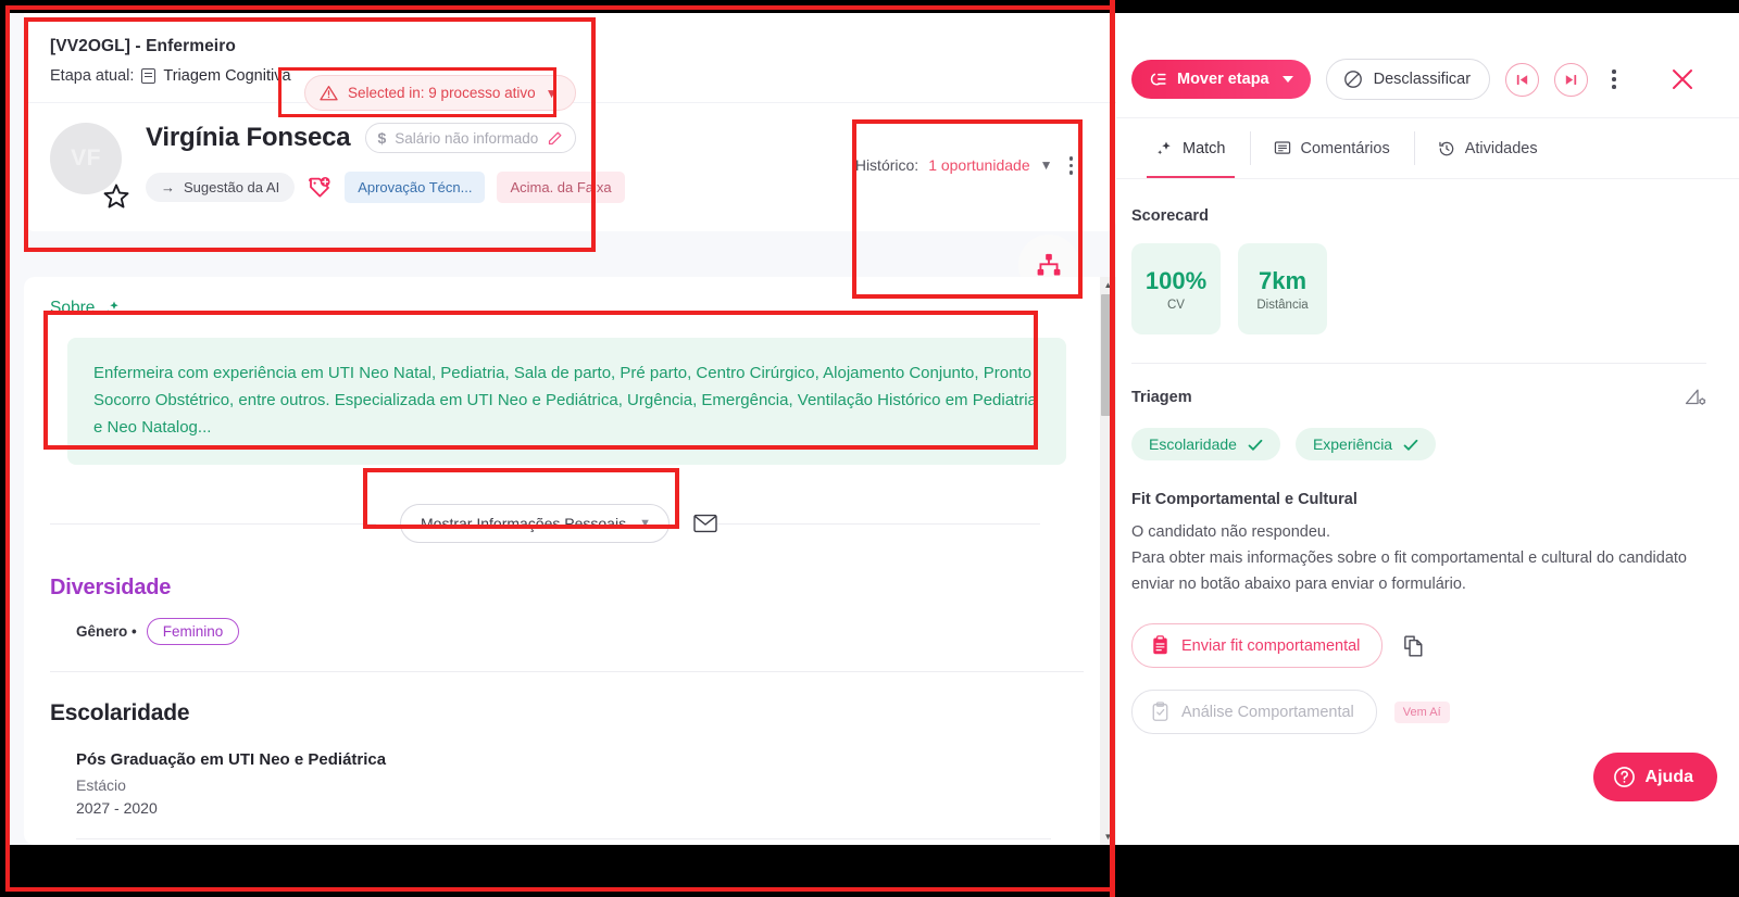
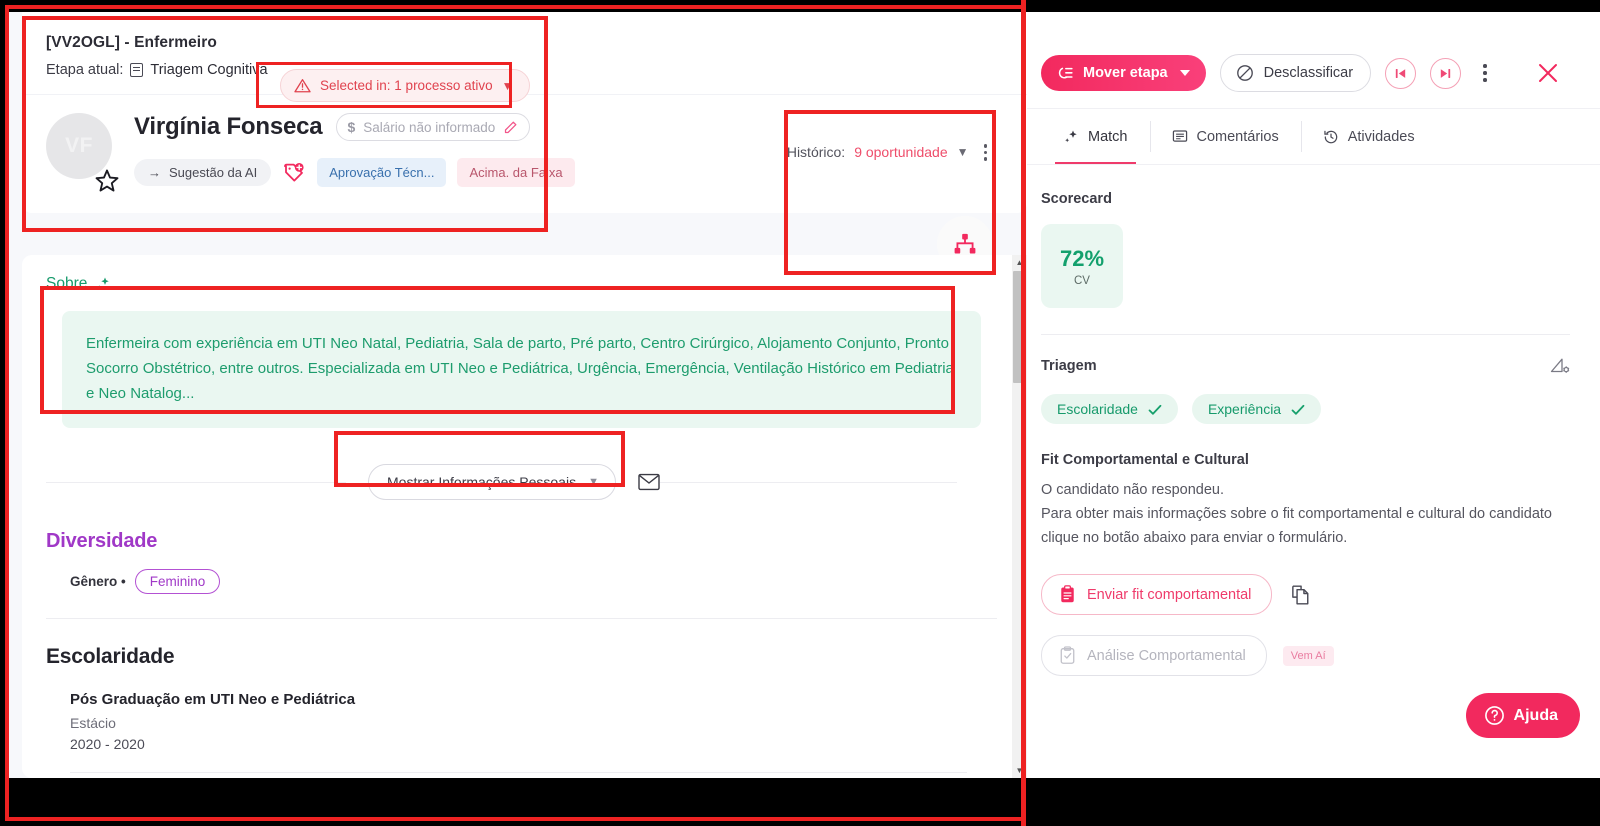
  [VV2OGL] - Enfermeiro
  Etapa atual:
  Triagem Cognitiva
  Virgínia Fonseca
  $
  Salário não informado
  →
  Sugestão da AI
  Aprovação Técn...
  Acima. da Faixa
- Selected in: 9 processo ativo
+ Selected in: 1 processo ativo
  ▼
  Histórico:
- 1 oportunidade
+ 9 oportunidade
  ▼
  Sobre
  Enfermeira com experiência em UTI Neo Natal, Pediatria, Sala de parto, Pré parto, Centro Cirúrgico, Alojamento Conjunto, Pronto Socorro Obstétrico, entre outros. Especializada em UTI Neo e Pediátrica, Urgência, Emergência, Ventilação Histórico em Pediatria e Neo Natalog...
  Mostrar Informações Pessoais
  ▼
  Diversidade
  Gênero •
  Feminino
  Escolaridade
  Pós Graduação em UTI Neo e Pediátrica
  Estácio
- 2027 - 2020
+ 2020 - 2020
  ▲
  ▼
  Mover etapa
  Desclassificar
  Match
  Comentários
  Atividades
  Scorecard
- 100%
+ 72%
  CV
- 7km
- Distância
  Triagem
  Escolaridade
  Experiência
  Fit Comportamental e Cultural
  O candidato não respondeu.
- Para obter mais informações sobre o fit comportamental e cultural do candidato enviar no botão abaixo para enviar o formulário.
+ Para obter mais informações sobre o fit comportamental e cultural do candidato clique no botão abaixo para enviar o formulário.
  Enviar fit comportamental
  Análise Comportamental
  Vem Aí
  Ajuda
